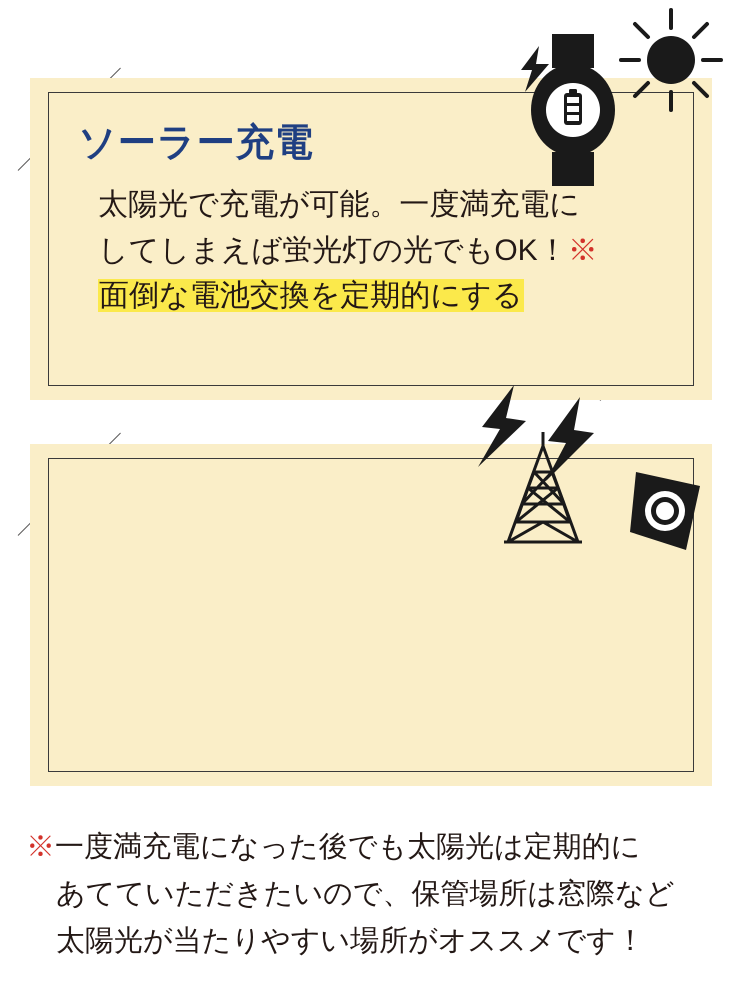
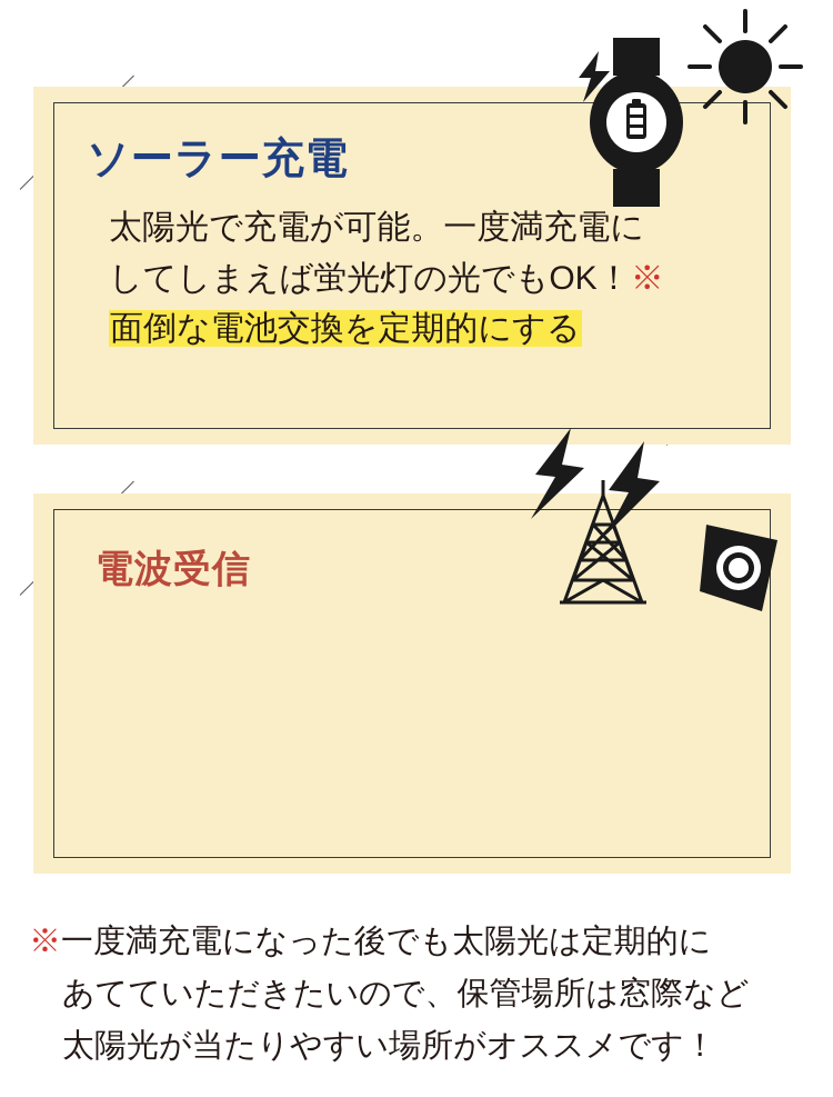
  ソーラー充電
  太陽光で充電が可能。一度満充電に
  してしまえば蛍光灯の光でもOK！※
  面倒な電池交換を定期的にする
+ 電波受信
  ※一度満充電になった後でも太陽光は定期的に
  あてていただきたいので、保管場所は窓際など
  太陽光が当たりやすい場所がオススメです！
